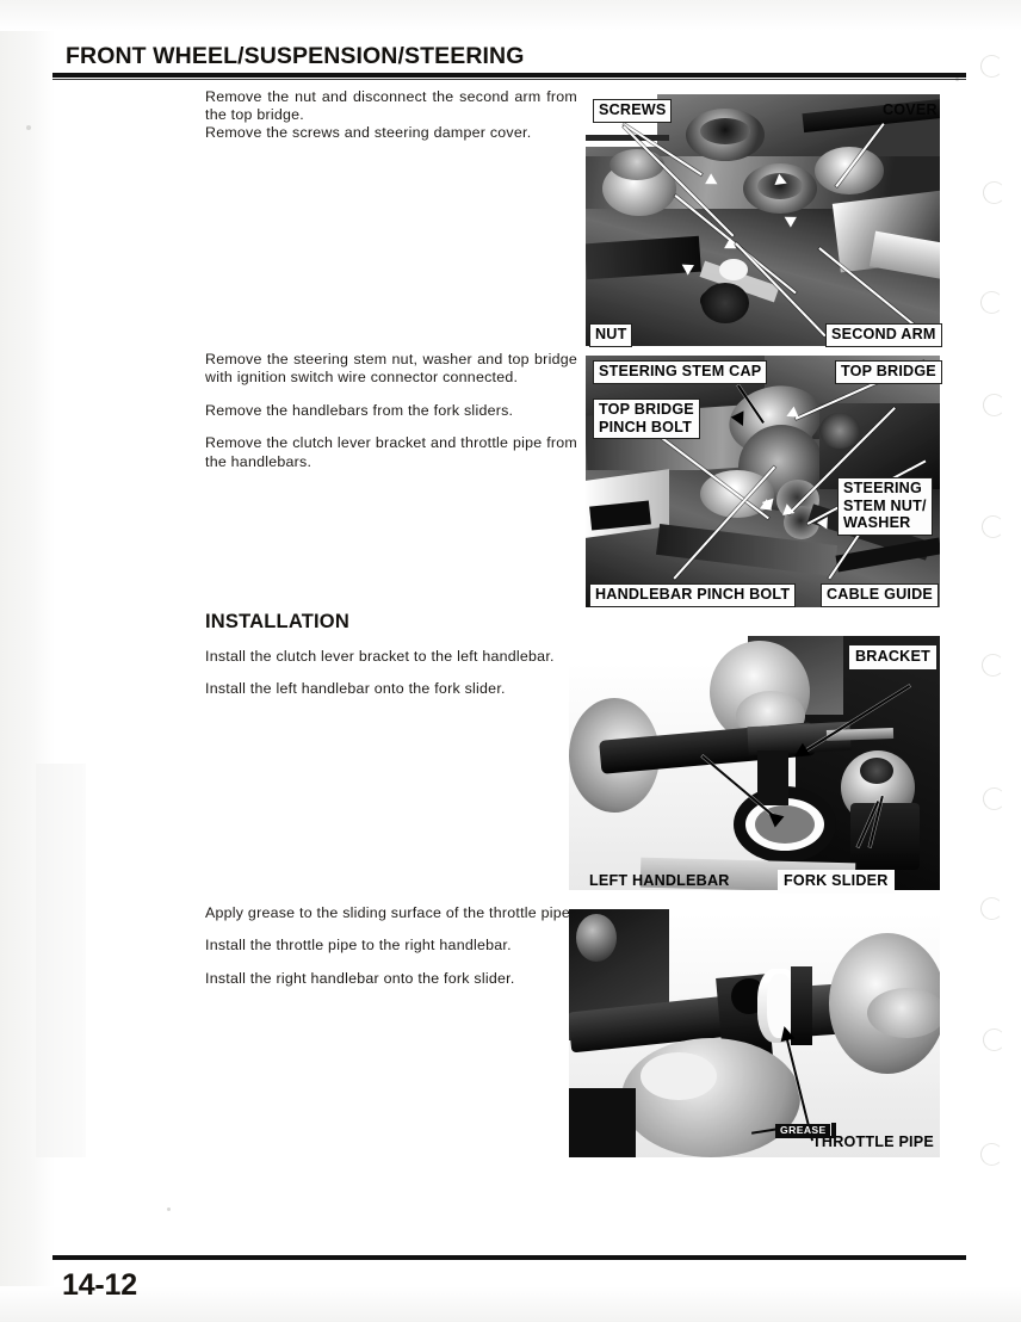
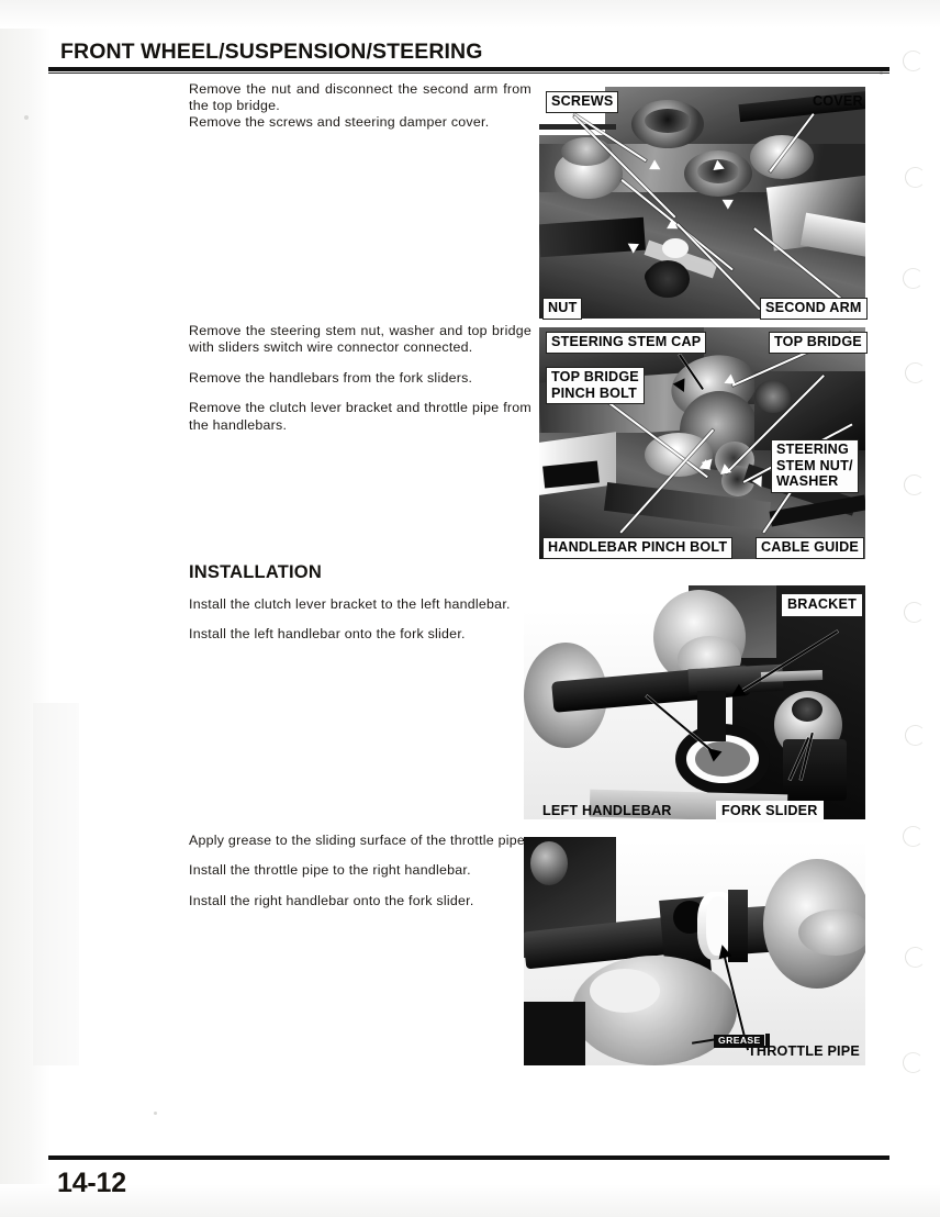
  FRONT WHEEL/SUSPENSION/STEERING
  Remove the nut and disconnect the second arm from the top bridge.
  Remove the screws and steering damper cover.
- Remove the steering stem nut, washer and top bridge with ignition switch wire connector connected.
+ Remove the steering stem nut, washer and top bridge with sliders switch wire connector connected.
  Remove the handlebars from the fork sliders.
  Remove the clutch lever bracket and throttle pipe from the handlebars.
  INSTALLATION
  Install the clutch lever bracket to the left handlebar.
  Install the left handlebar onto the fork slider.
  Apply grease to the sliding surface of the throttle pipe
  Install the throttle pipe to the right handlebar.
  Install the right handlebar onto the fork slider.
  SCREWS
  COVER
  NUT
  SECOND ARM
  STEERING STEM CAP
  TOP BRIDGE
  TOP BRIDGE
  PINCH BOLT
  STEERING
  STEM NUT/
  WASHER
  HANDLEBAR PINCH BOLT
  CABLE GUIDE
  BRACKET
  LEFT HANDLEBAR
  FORK SLIDER
  GREASE
  THROTTLE PIPE
  14-12
